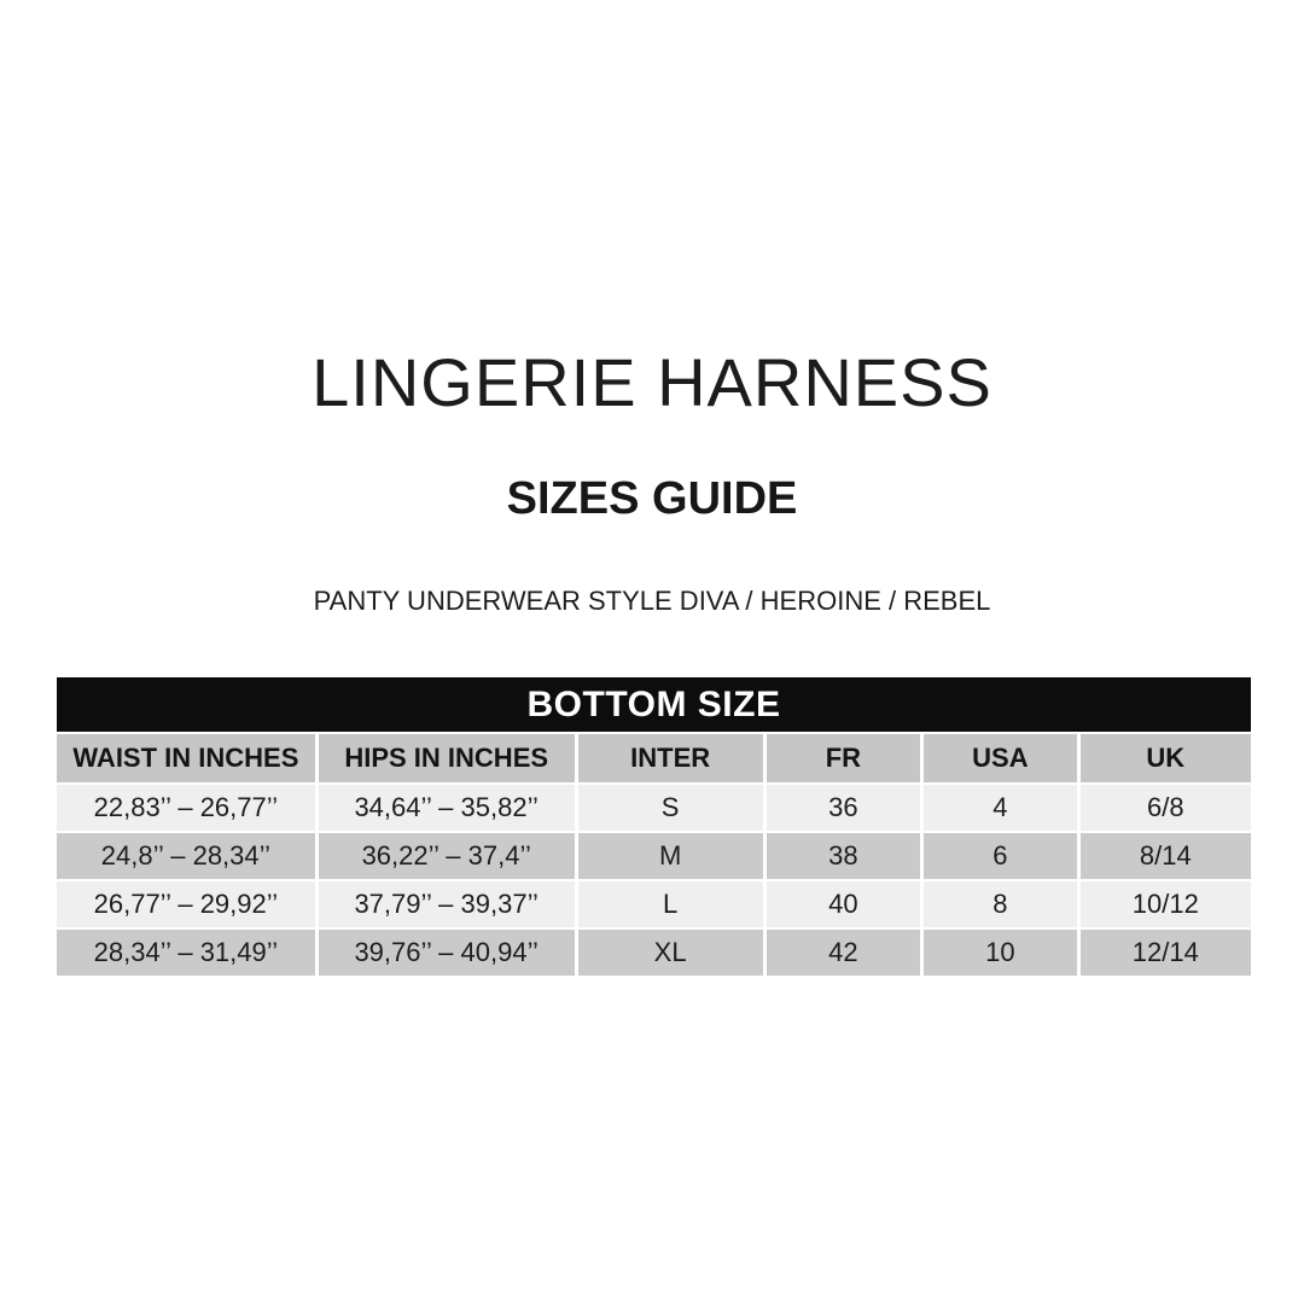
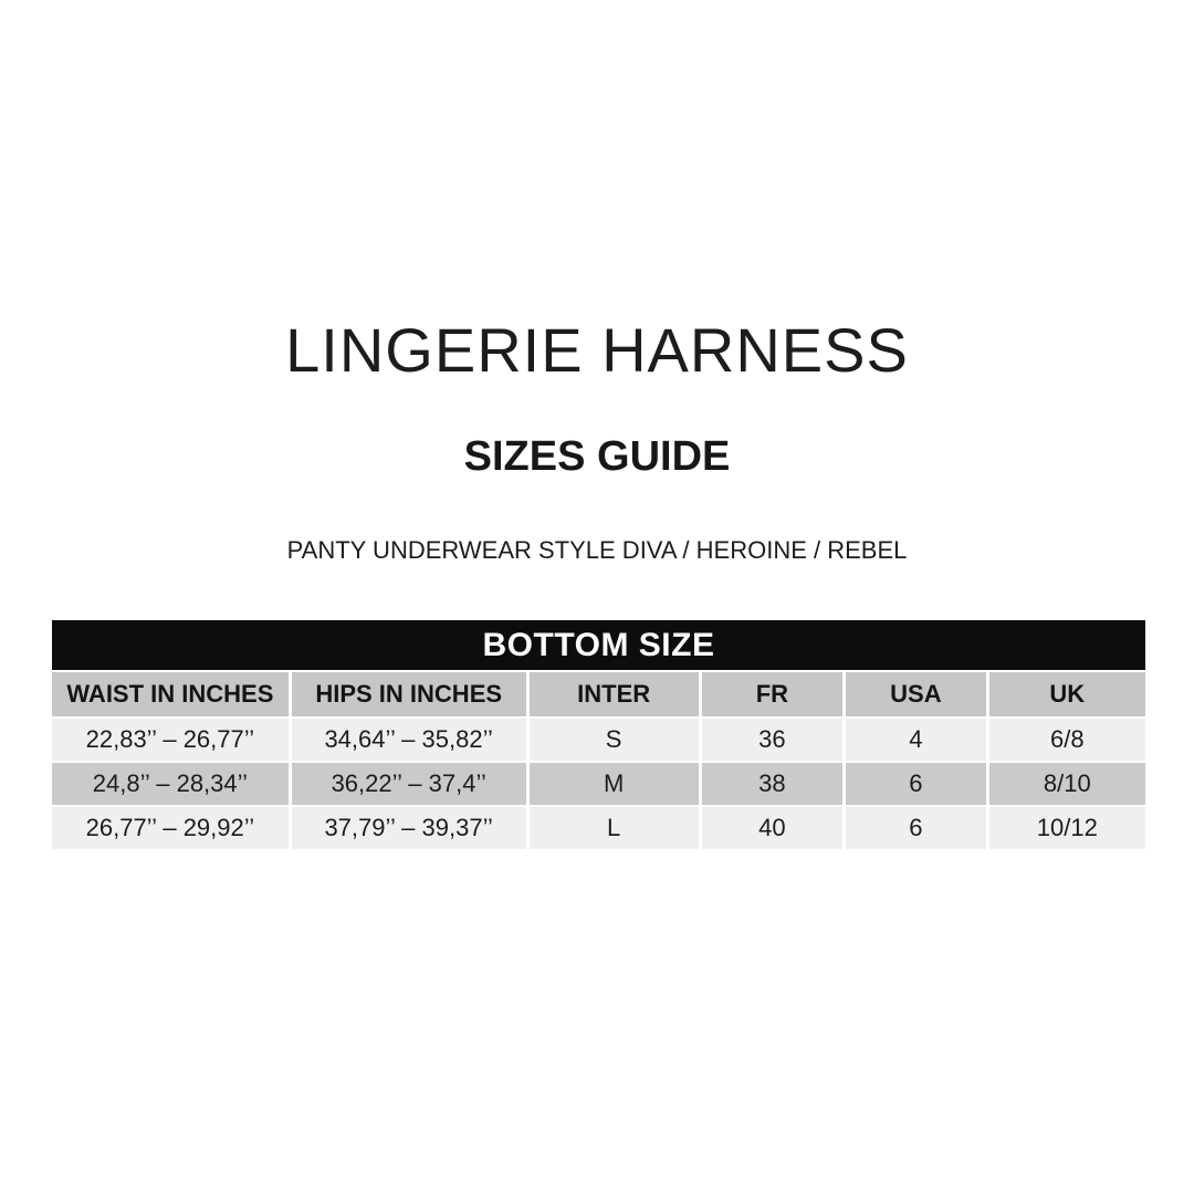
  LINGERIE HARNESS
  SIZES GUIDE
  PANTY UNDERWEAR STYLE DIVA / HEROINE / REBEL
  BOTTOM SIZE
  WAIST IN INCHES	HIPS IN INCHES	INTER	FR	USA	UK
  22,83’’ – 26,77’’	34,64’’ – 35,82’’	S	36	4	6/8
- 24,8’’ – 28,34’’	36,22’’ – 37,4’’	M	38	6	8/14
+ 24,8’’ – 28,34’’	36,22’’ – 37,4’’	M	38	6	8/10
- 26,77’’ – 29,92’’	37,79’’ – 39,37’’	L	40	8	10/12
+ 26,77’’ – 29,92’’	37,79’’ – 39,37’’	L	40	6	10/12
- 28,34’’ – 31,49’’	39,76’’ – 40,94’’	XL	42	10	12/14
